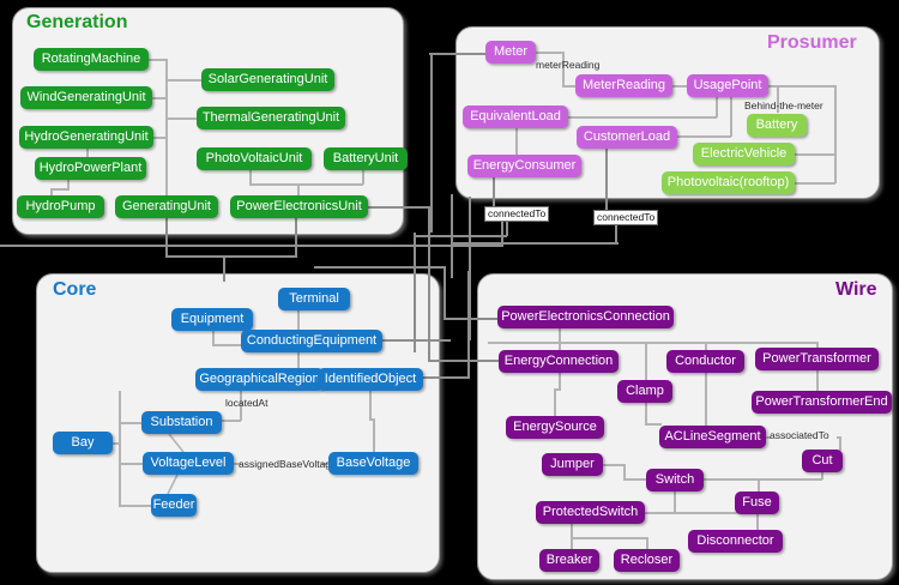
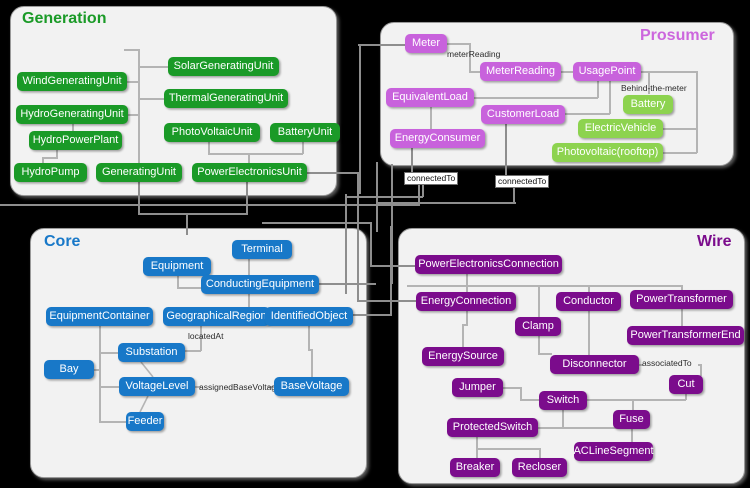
  Generation
- RotatingMachine
  SolarGeneratingUnit
  WindGeneratingUnit
  ThermalGeneratingUnit
  HydroGeneratingUnit
  PhotoVoltaicUnit
  BatteryUnit
  HydroPowerPlant
  HydroPump
  GeneratingUnit
  PowerElectronicsUnit
  Prosumer
  meterReading
  Behind-the-meter
  Meter
  MeterReading
  UsagePoint
  EquivalentLoad
  CustomerLoad
  EnergyConsumer
  Battery
  ElectricVehicle
  Photovoltaic(rooftop)
  connectedTo
  connectedTo
  Core
  locatedAt
  assignedBaseVolta
  Terminal
  Equipment
  ConductingEquipment
+ EquipmentContainer
  GeographicalRegion
  IdentifiedObject
  Substation
  Bay
  VoltageLevel
  BaseVoltage
  Feeder
  Wire
  associatedTo
  PowerElectronicsConnection
  EnergyConnection
  Conductor
  PowerTransformer
  Clamp
  PowerTransformerEnd
  EnergySource
- ACLineSegment
+ Disconnector
  Cut
  Jumper
  Switch
  Fuse
  ProtectedSwitch
- Disconnector
+ ACLineSegment
  Breaker
  Recloser
